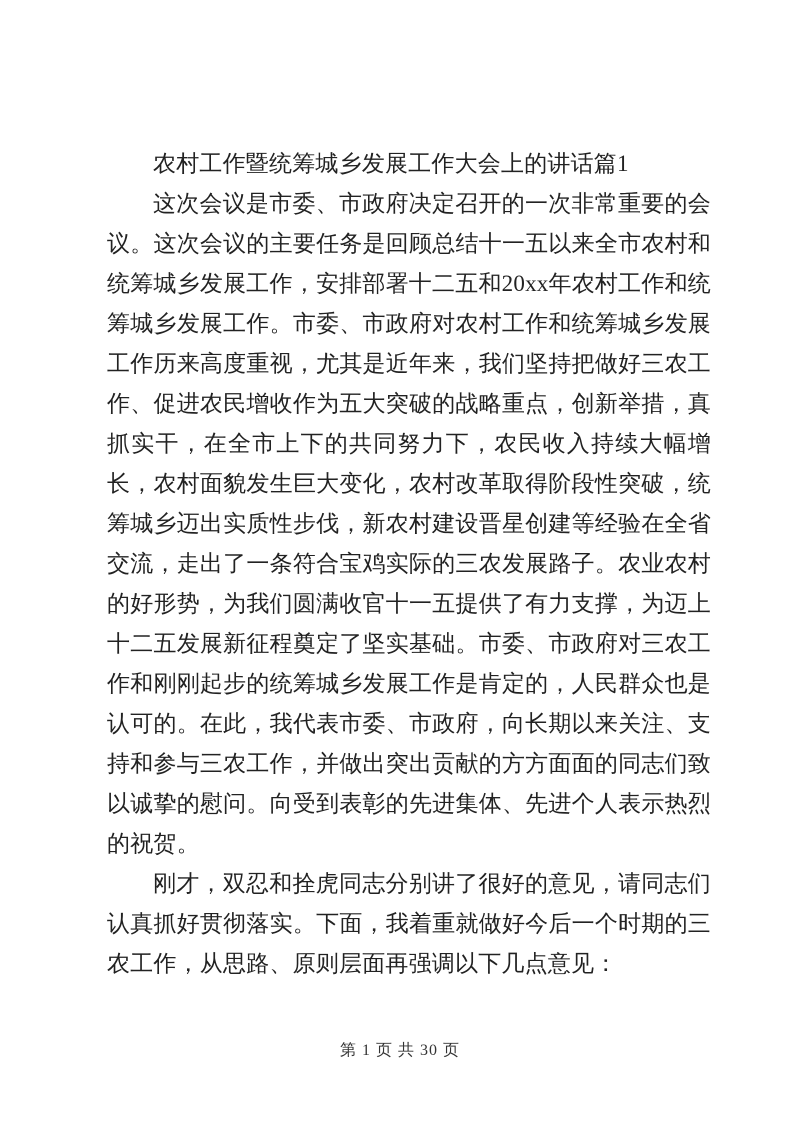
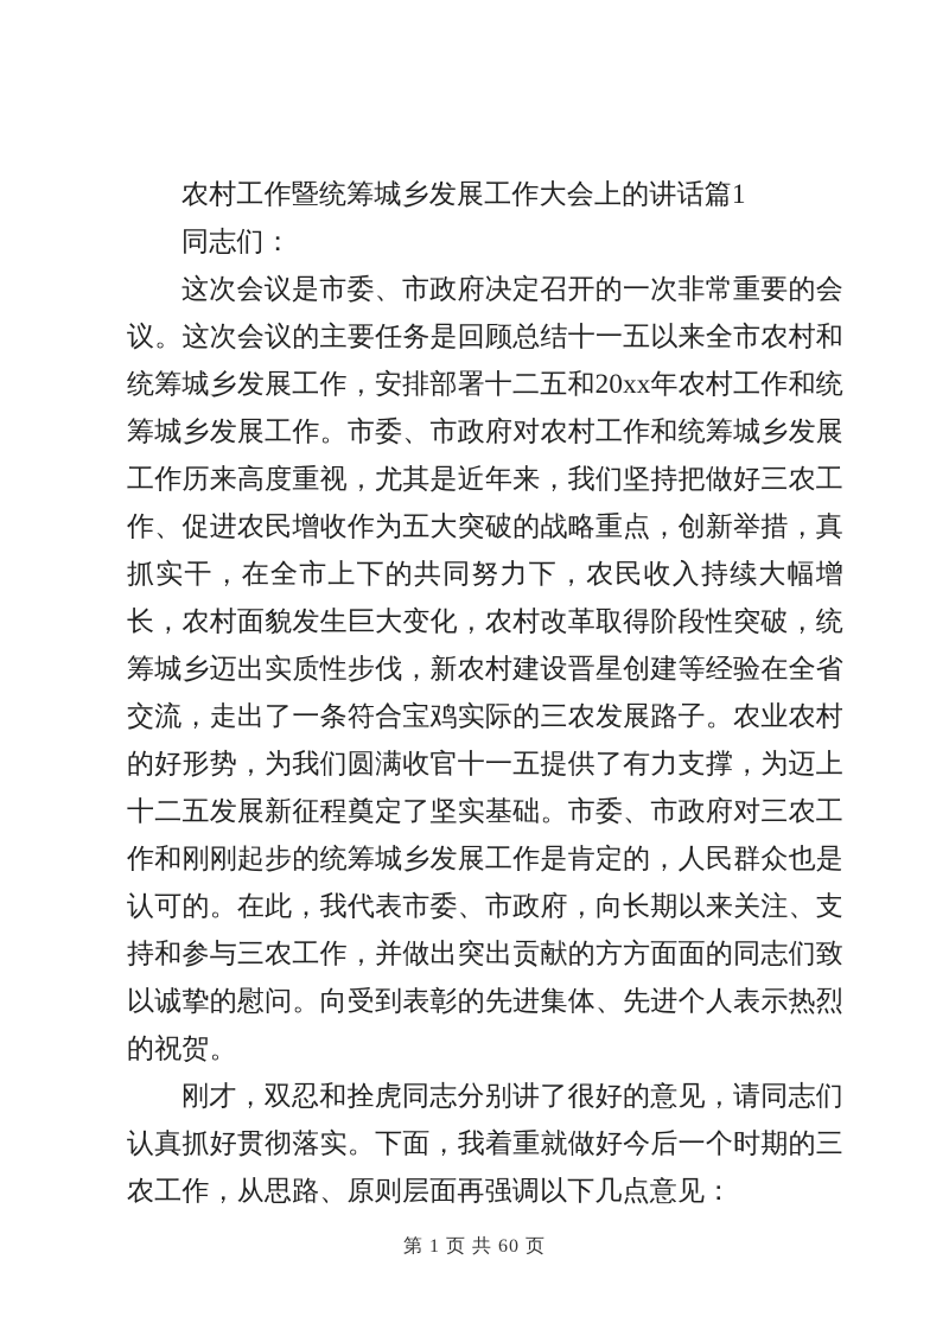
  农村工作暨统筹城乡发展工作大会上的讲话篇1
+ 同志们：
  这次会议是市委、市政府决定召开的一次非常重要的会议。这次会议的主要任务是回顾总结十一五以来全市农村和统筹城乡发展工作，安排部署十二五和20xx年农村工作和统筹城乡发展工作。市委、市政府对农村工作和统筹城乡发展工作历来高度重视，尤其是近年来，我们坚持把做好三农工作、促进农民增收作为五大突破的战略重点，创新举措，真抓实干，在全市上下的共同努力下，农民收入持续大幅增长，农村面貌发生巨大变化，农村改革取得阶段性突破，统筹城乡迈出实质性步伐，新农村建设晋星创建等经验在全省交流，走出了一条符合宝鸡实际的三农发展路子。农业农村的好形势，为我们圆满收官十一五提供了有力支撑，为迈上十二五发展新征程奠定了坚实基础。市委、市政府对三农工作和刚刚起步的统筹城乡发展工作是肯定的，人民群众也是认可的。在此，我代表市委、市政府，向长期以来关注、支持和参与三农工作，并做出突出贡献的方方面面的同志们致以诚挚的慰问。向受到表彰的先进集体、先进个人表示热烈的祝贺。
  刚才，双忍和拴虎同志分别讲了很好的意见，请同志们认真抓好贯彻落实。下面，我着重就做好今后一个时期的三农工作，从思路、原则层面再强调以下几点意见：
- 第 1 页 共 30 页
+ 第 1 页 共 60 页
